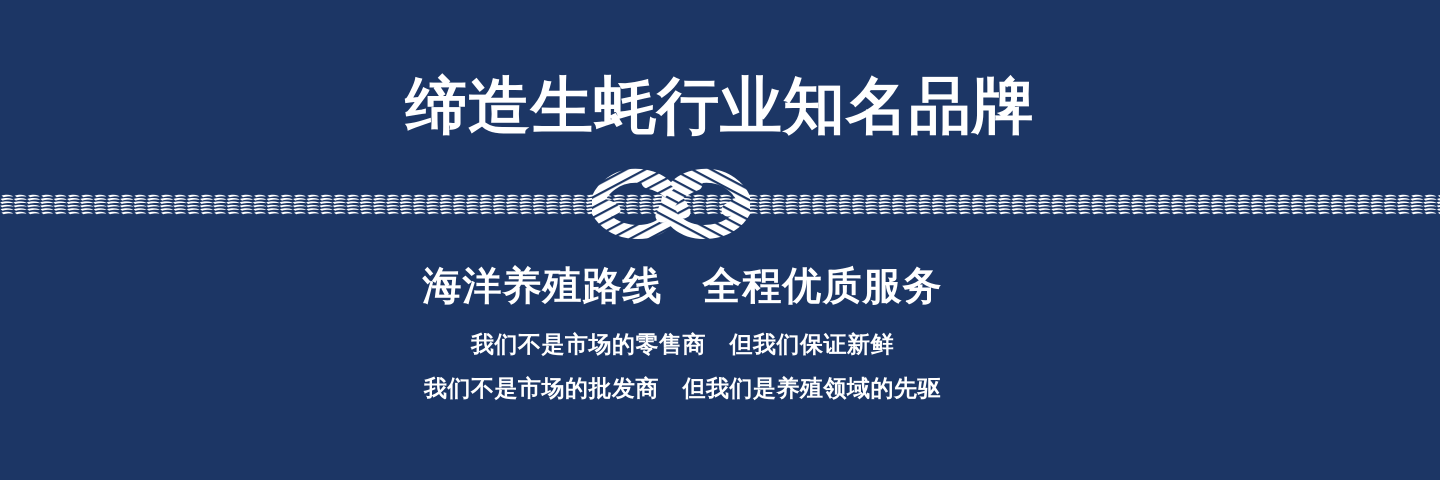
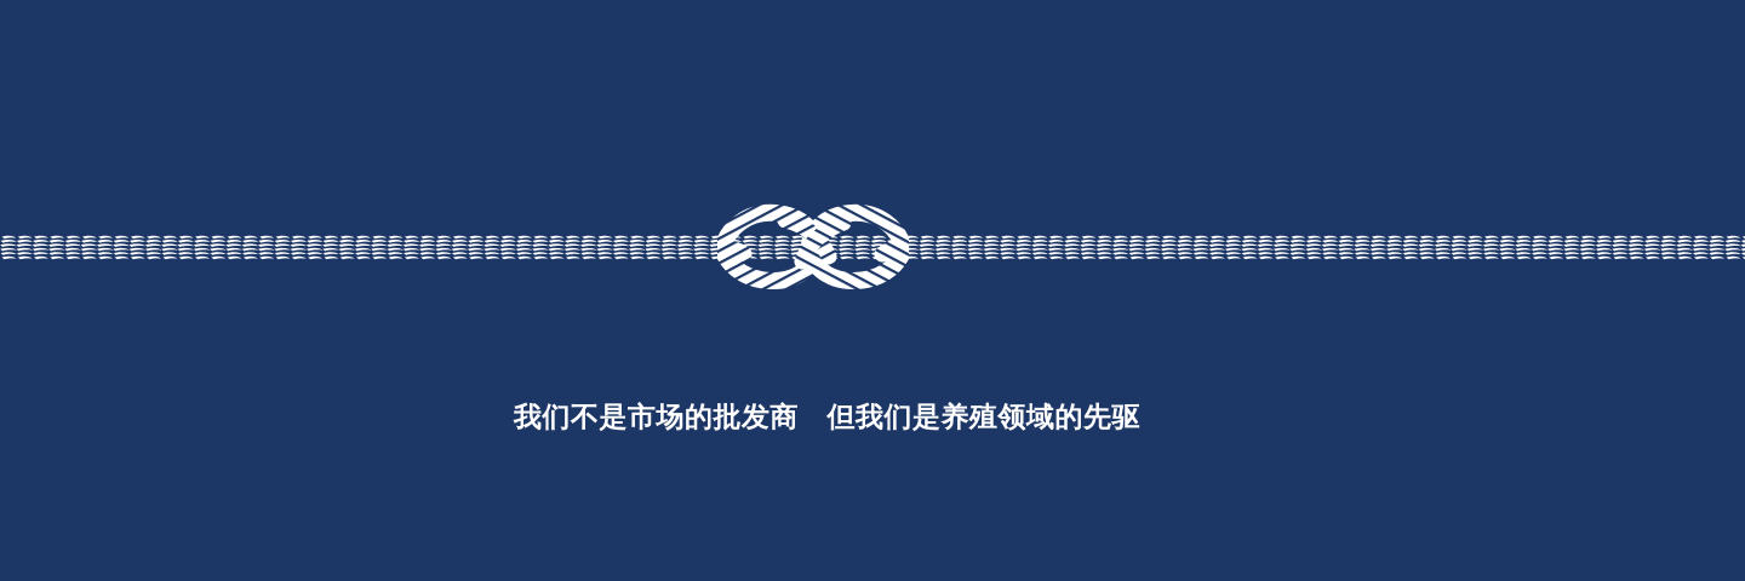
- 缔造生蚝行业知名品牌
- 海洋养殖路线 全程优质服务
- 我们不是市场的零售商 但我们保证新鲜
  我们不是市场的批发商 但我们是养殖领域的先驱
